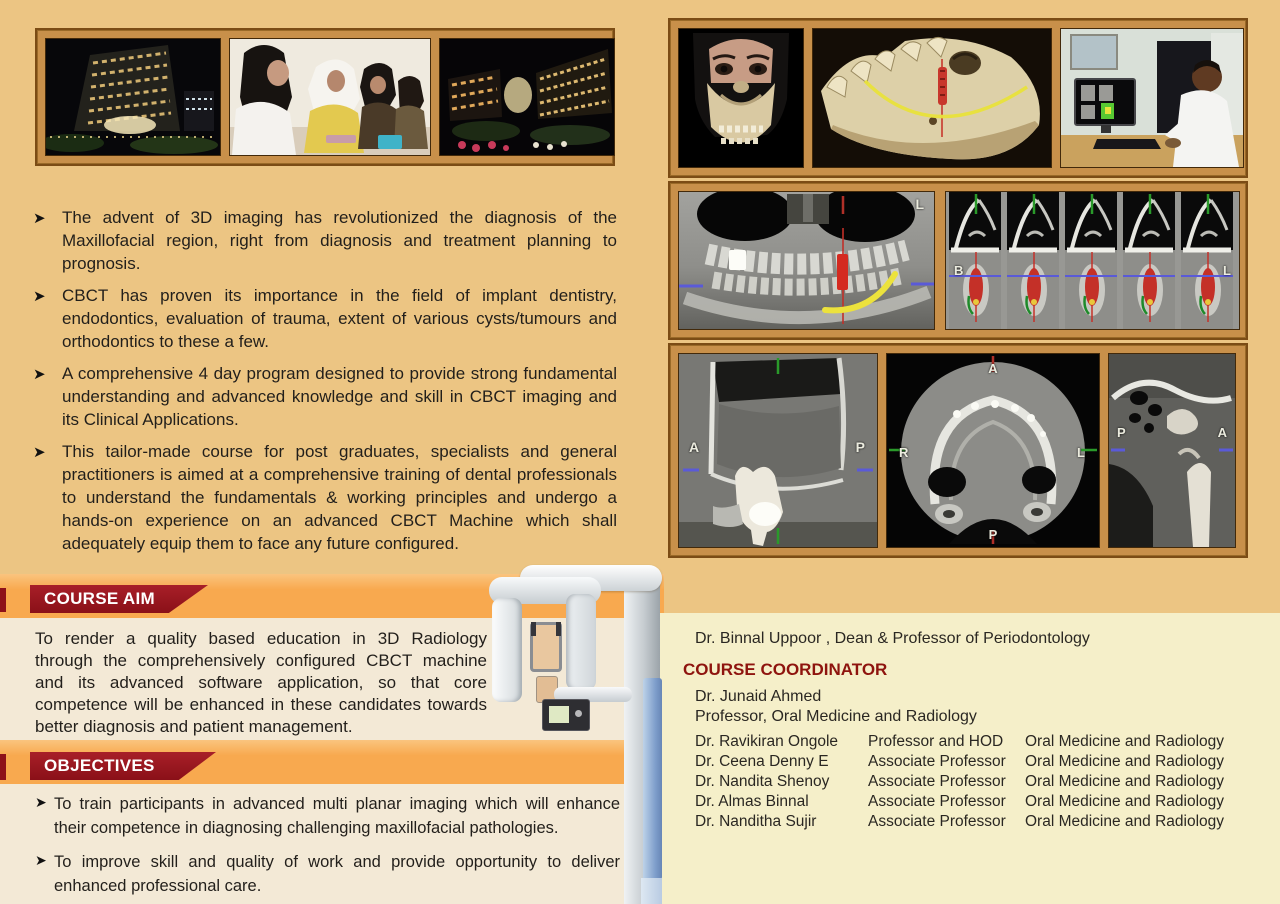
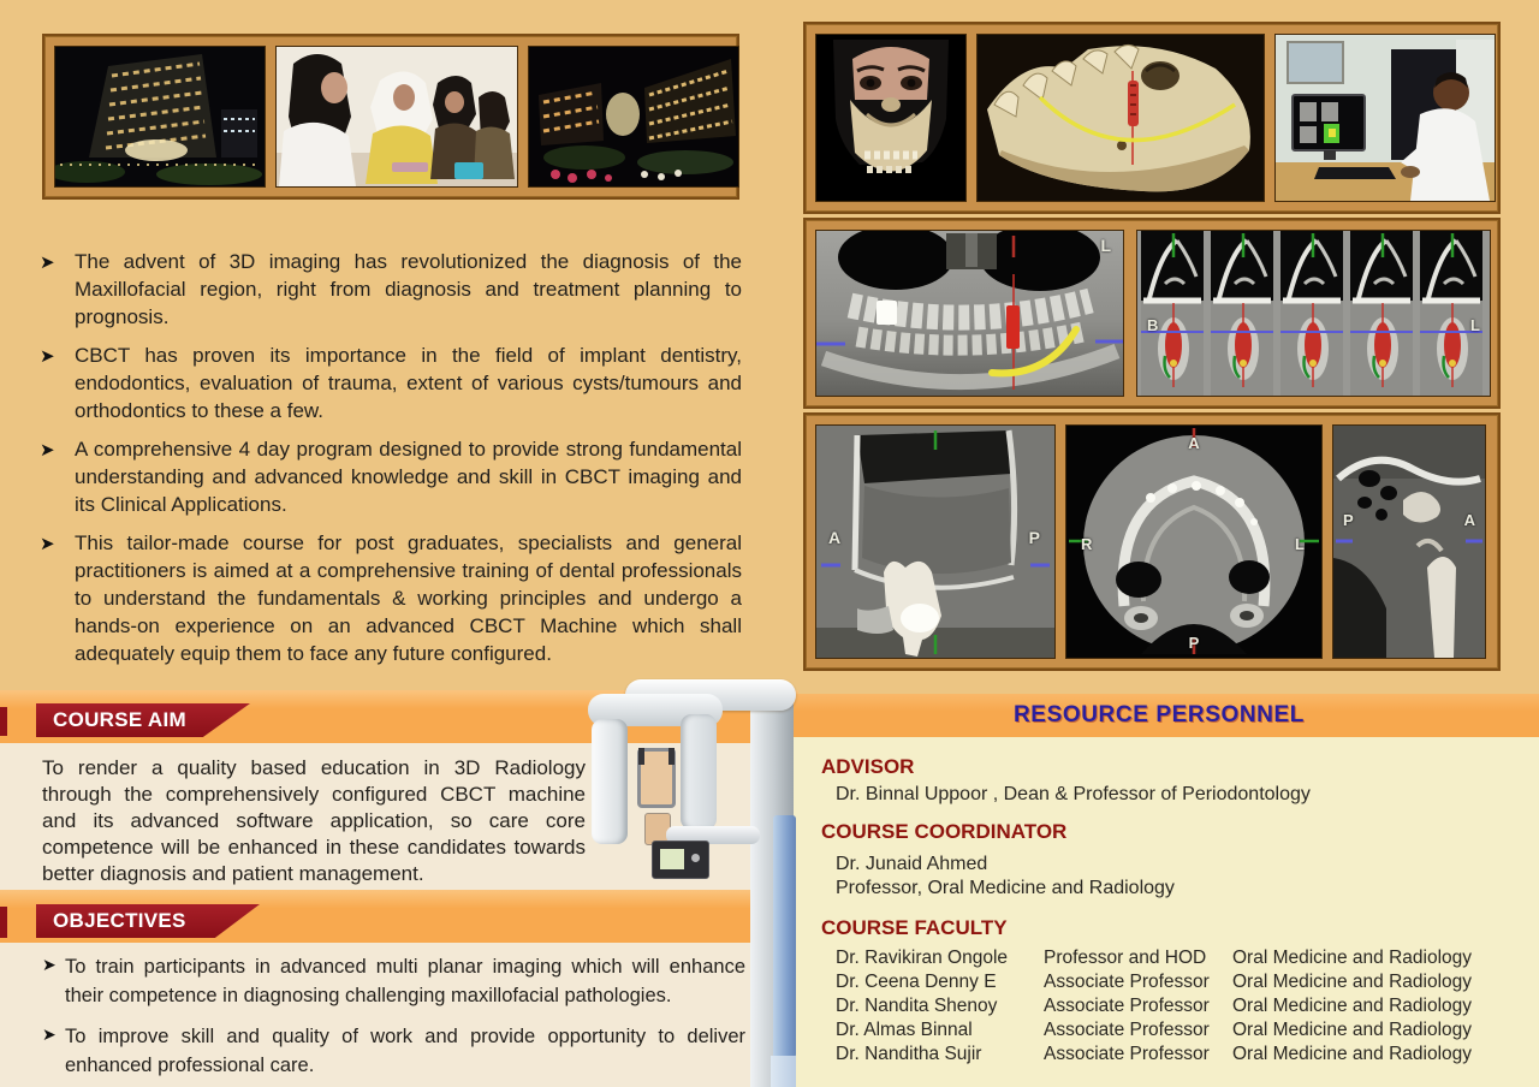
  ➤
  The advent of 3D imaging has revolutionized the diagnosis of the Maxillofacial region, right from diagnosis and treatment planning to prognosis.
  ➤
  CBCT has proven its importance in the field of implant dentistry, endodontics, evaluation of trauma, extent of various cysts/tumours and orthodontics to these a few.
  ➤
  A comprehensive 4 day program designed to provide strong fundamental understanding and advanced knowledge and skill in CBCT imaging and its Clinical Applications.
  ➤
  This tailor-made course for post graduates, specialists and general practitioners is aimed at a comprehensive training of dental professionals to understand the fundamentals & working principles and undergo a hands-on experience on an advanced CBCT Machine which shall adequately equip them to face any future configured.
  L
  B
  L
  A
  P
  A
  R
  L
  P
  P
  A
  COURSE AIM
- To render a quality based education in 3D Radiology through the comprehensively configured CBCT machine and its advanced software application, so that core competence will be enhanced in these candidates towards better diagnosis and patient management.
+ To render a quality based education in 3D Radiology through the comprehensively configured CBCT machine and its advanced software application, so care core competence will be enhanced in these candidates towards better diagnosis and patient management.
  OBJECTIVES
  ➤
  To train participants in advanced multi planar imaging which will enhance their competence in diagnosing challenging maxillofacial pathologies.
  ➤
  To improve skill and quality of work and provide opportunity to deliver enhanced professional care.
+ RESOURCE PERSONNEL
+ ADVISOR
  Dr. Binnal Uppoor , Dean & Professor of Periodontology
  COURSE COORDINATOR
  Dr. Junaid Ahmed
  Professor, Oral Medicine and Radiology
+ COURSE FACULTY
  Dr. Ravikiran Ongole
  Professor and HOD
  Oral Medicine and Radiology
  Dr. Ceena Denny E
  Associate Professor
  Oral Medicine and Radiology
  Dr. Nandita Shenoy
  Associate Professor
  Oral Medicine and Radiology
  Dr. Almas Binnal
  Associate Professor
  Oral Medicine and Radiology
  Dr. Nanditha Sujir
  Associate Professor
  Oral Medicine and Radiology
